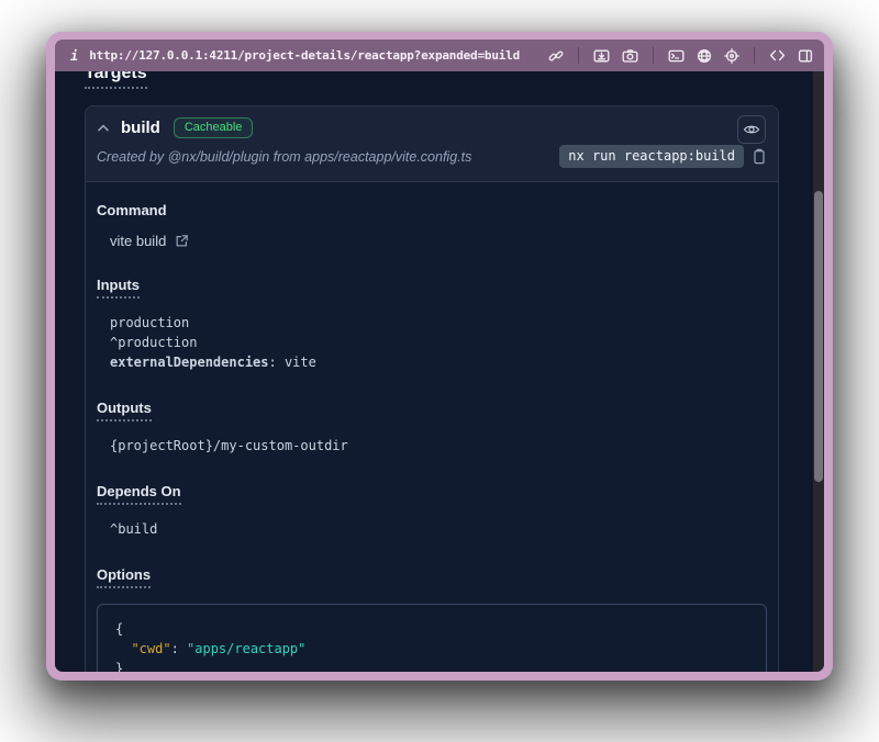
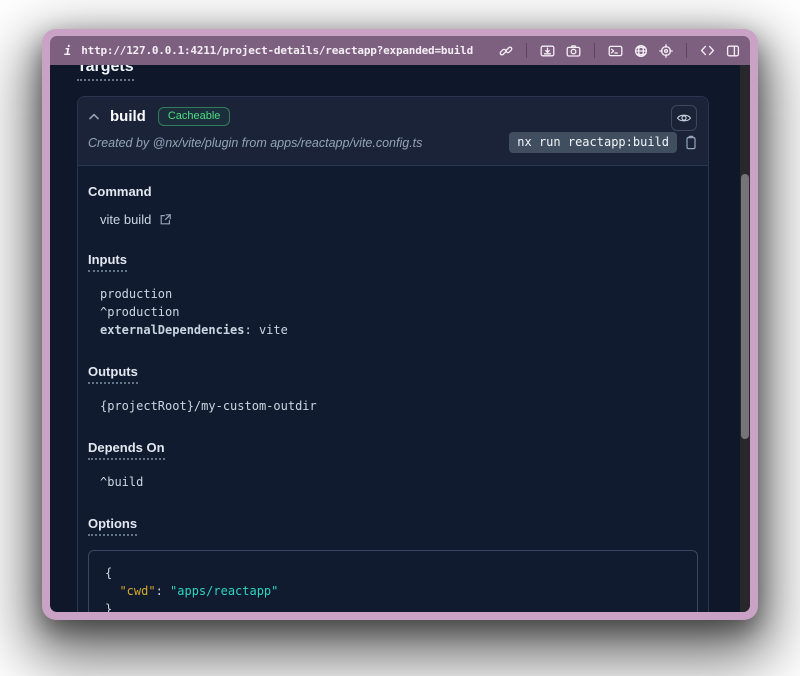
  i
  http://127.0.0.1:4211/project-details/reactapp?expanded=build
  Targets
  build
  Cacheable
- Created by @nx/build/plugin from apps/reactapp/vite.config.ts
+ Created by @nx/vite/plugin from apps/reactapp/vite.config.ts
  nx run reactapp:build
  Command
  vite build
  Inputs
  production
  ^production
  externalDependencies: vite
  Outputs
  {projectRoot}/my-custom-outdir
  Depends On
  ^build
  Options
  {
  "cwd": "apps/reactapp"
  }
